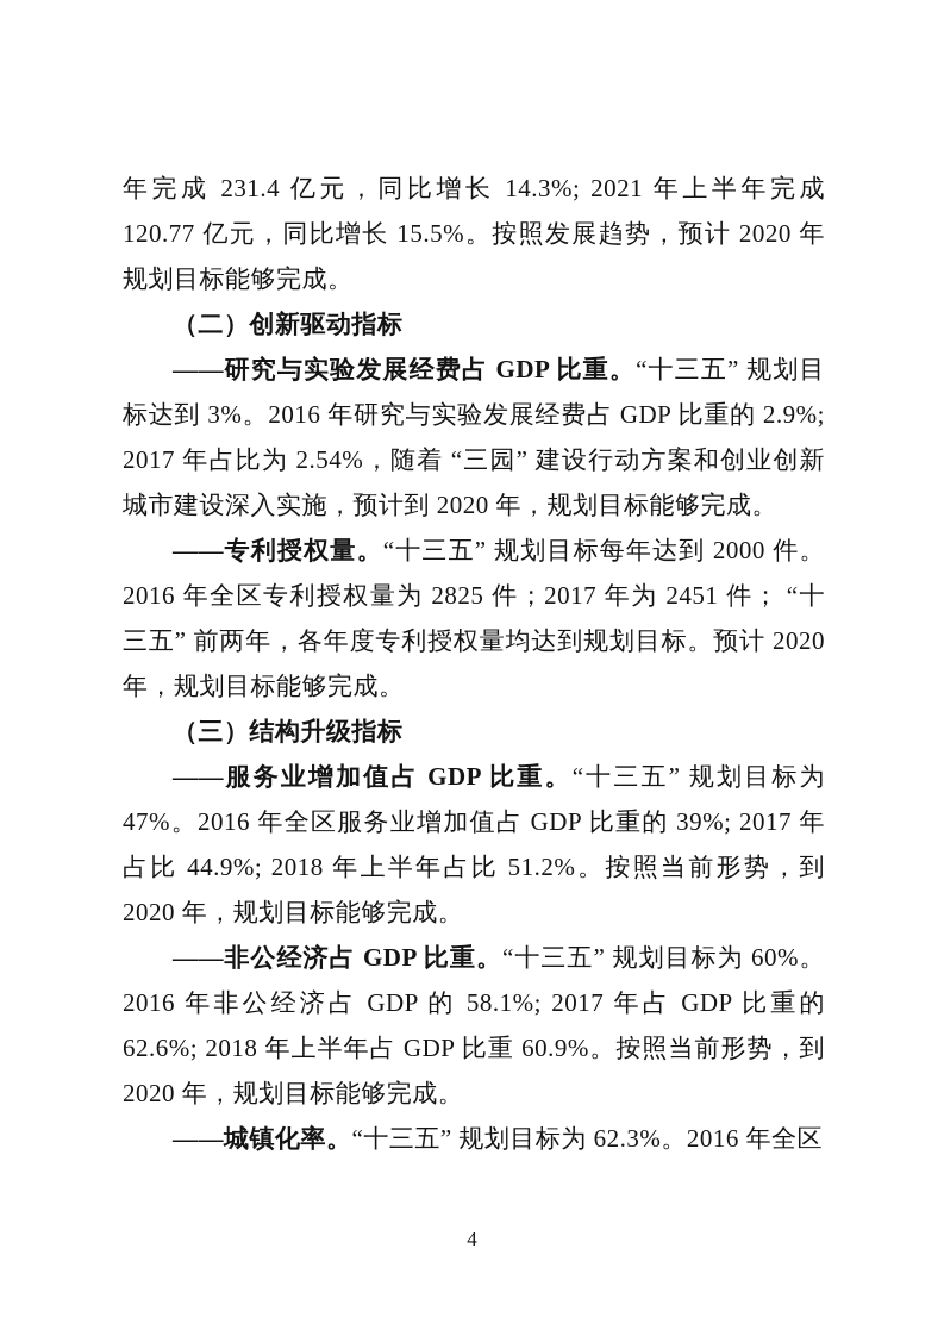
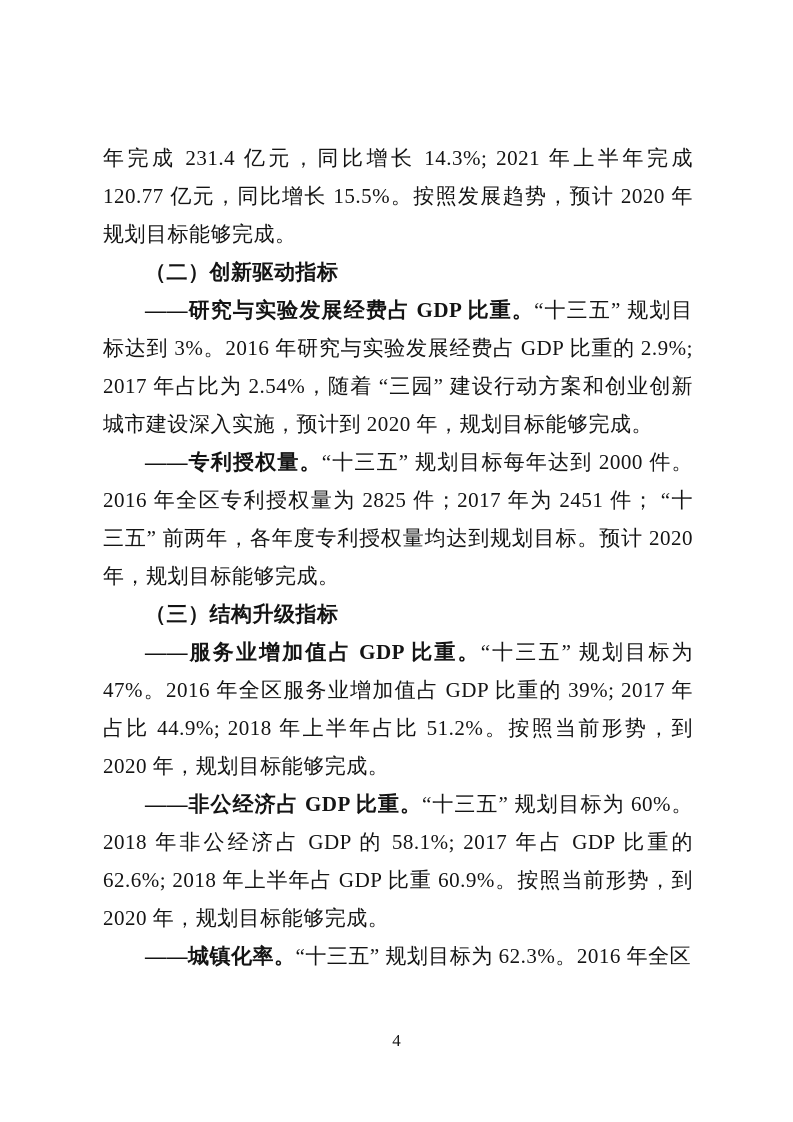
  年完成 231.4 亿元，同比增长 14.3%; 2021 年上半年完成 120.77 亿元，同比增长 15.5%。按照发展趋势，预计 2020 年规划目标能够完成。
  （二）创新驱动指标
  ——研究与实验发展经费占 GDP 比重。“十三五” 规划目标达到 3%。2016 年研究与实验发展经费占 GDP 比重的 2.9%; 2017 年占比为 2.54%，随着 “三园” 建设行动方案和创业创新城市建设深入实施，预计到 2020 年，规划目标能够完成。
  ——专利授权量。“十三五” 规划目标每年达到 2000 件。2016 年全区专利授权量为 2825 件；2017 年为 2451 件； “十三五” 前两年，各年度专利授权量均达到规划目标。预计 2020 年，规划目标能够完成。
  （三）结构升级指标
  ——服务业增加值占 GDP 比重。“十三五” 规划目标为 47%。2016 年全区服务业增加值占 GDP 比重的 39%; 2017 年占比 44.9%; 2018 年上半年占比 51.2%。按照当前形势，到 2020 年，规划目标能够完成。
- ——非公经济占 GDP 比重。“十三五” 规划目标为 60%。2016 年非公经济占 GDP 的 58.1%; 2017 年占 GDP 比重的 62.6%; 2018 年上半年占 GDP 比重 60.9%。按照当前形势，到 2020 年，规划目标能够完成。
+ ——非公经济占 GDP 比重。“十三五” 规划目标为 60%。2018 年非公经济占 GDP 的 58.1%; 2017 年占 GDP 比重的 62.6%; 2018 年上半年占 GDP 比重 60.9%。按照当前形势，到 2020 年，规划目标能够完成。
  ——城镇化率。“十三五” 规划目标为 62.3%。2016 年全区
  4
